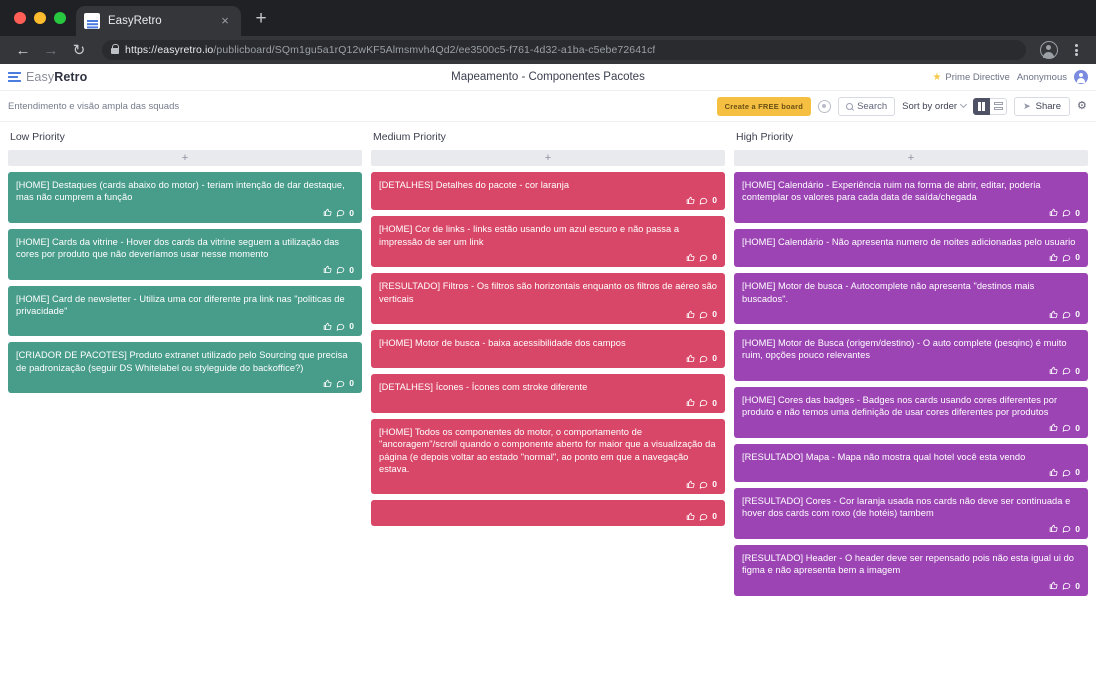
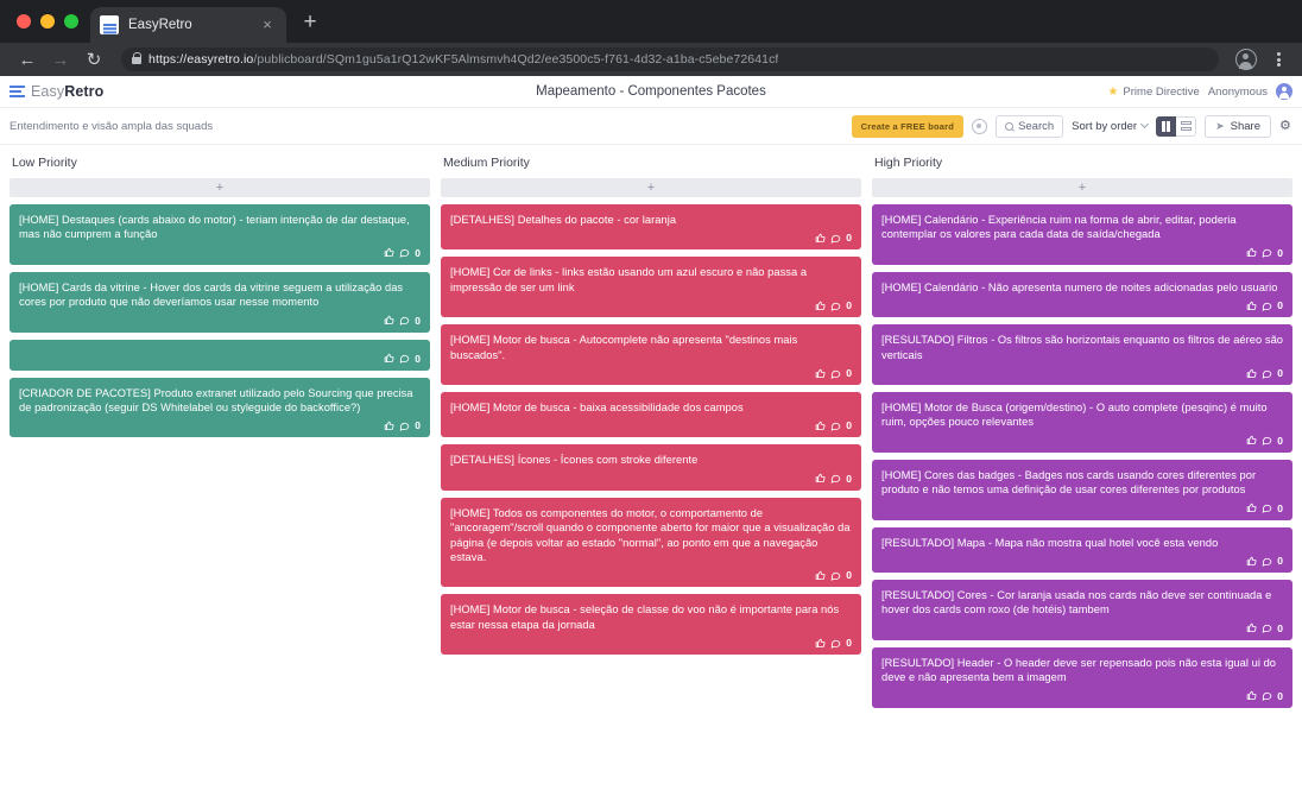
  EasyRetro
  ×
  +
  ←
  →
  ↻
  https://easyretro.io/publicboard/SQm1gu5a1rQ12wKF5Almsmvh4Qd2/ee3500c5-f761-4d32-a1ba-c5ebe72641cf
  EasyRetro
  Mapeamento - Componentes Pacotes
  ★
  Prime Directive
  Anonymous
  Entendimento e visão ampla das squads
  Create a FREE board
  Search
  Sort by order
  ➤
  Share
  ⚙
  Low Priority
  +
  [HOME] Destaques (cards abaixo do motor) - teriam intenção de dar destaque, mas não cumprem a função
  0
  [HOME] Cards da vitrine - Hover dos cards da vitrine seguem a utilização das cores por produto que não deveríamos usar nesse momento
  0
- [HOME] Card de newsletter - Utiliza uma cor diferente pra link nas "politicas de privacidade"
  0
  [CRIADOR DE PACOTES] Produto extranet utilizado pelo Sourcing que precisa de padronização (seguir DS Whitelabel ou styleguide do backoffice?)
  0
  Medium Priority
  +
  [DETALHES] Detalhes do pacote - cor laranja
  0
  [HOME] Cor de links - links estão usando um azul escuro e não passa a impressão de ser um link
  0
- [RESULTADO] Filtros - Os filtros são horizontais enquanto os filtros de aéreo são verticais
+ [HOME] Motor de busca - Autocomplete não apresenta "destinos mais buscados".
  0
  [HOME] Motor de busca - baixa acessibilidade dos campos
  0
  [DETALHES] Ícones - Ícones com stroke diferente
  0
  [HOME] Todos os componentes do motor, o comportamento de "ancoragem"/scroll quando o componente aberto for maior que a visualização da página (e depois voltar ao estado "normal", ao ponto em que a navegação estava.
  0
+ [HOME] Motor de busca - seleção de classe do voo não é importante para nós estar nessa etapa da jornada
  0
  High Priority
  +
  [HOME] Calendário - Experiência ruim na forma de abrir, editar, poderia contemplar os valores para cada data de saída/chegada
  0
  [HOME] Calendário - Não apresenta numero de noites adicionadas pelo usuario
  0
- [HOME] Motor de busca - Autocomplete não apresenta "destinos mais buscados".
+ [RESULTADO] Filtros - Os filtros são horizontais enquanto os filtros de aéreo são verticais
  0
  [HOME] Motor de Busca (origem/destino) - O auto complete (pesqinc) é muito ruim, opções pouco relevantes
  0
  [HOME] Cores das badges - Badges nos cards usando cores diferentes por produto e não temos uma definição de usar cores diferentes por produtos
  0
  [RESULTADO] Mapa - Mapa não mostra qual hotel você esta vendo
  0
  [RESULTADO] Cores - Cor laranja usada nos cards não deve ser continuada e hover dos cards com roxo (de hotéis) tambem
  0
- [RESULTADO] Header - O header deve ser repensado pois não esta igual ui do figma e não apresenta bem a imagem
+ [RESULTADO] Header - O header deve ser repensado pois não esta igual ui do deve e não apresenta bem a imagem
  0
